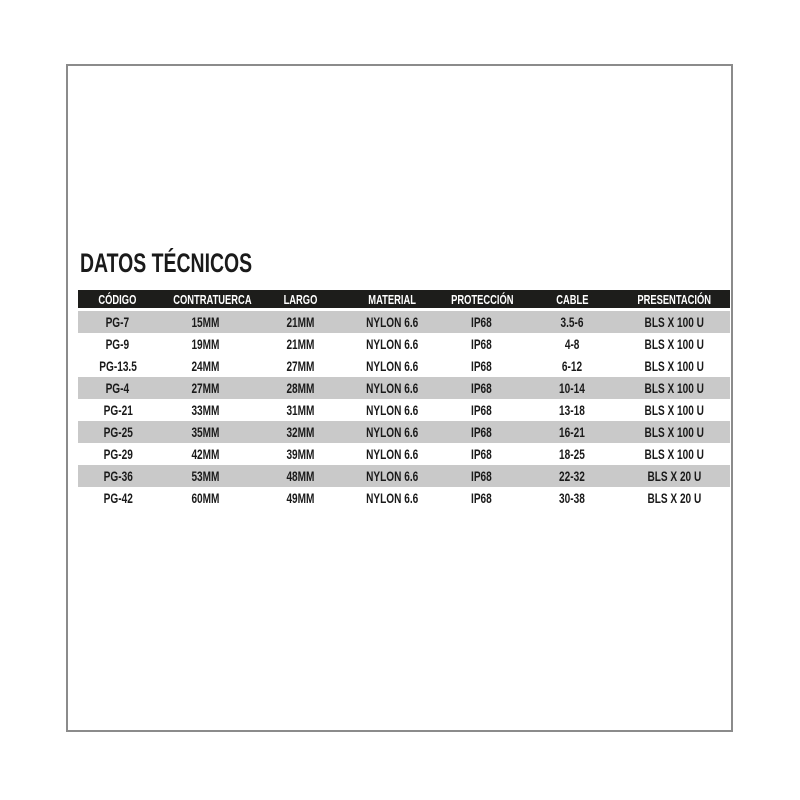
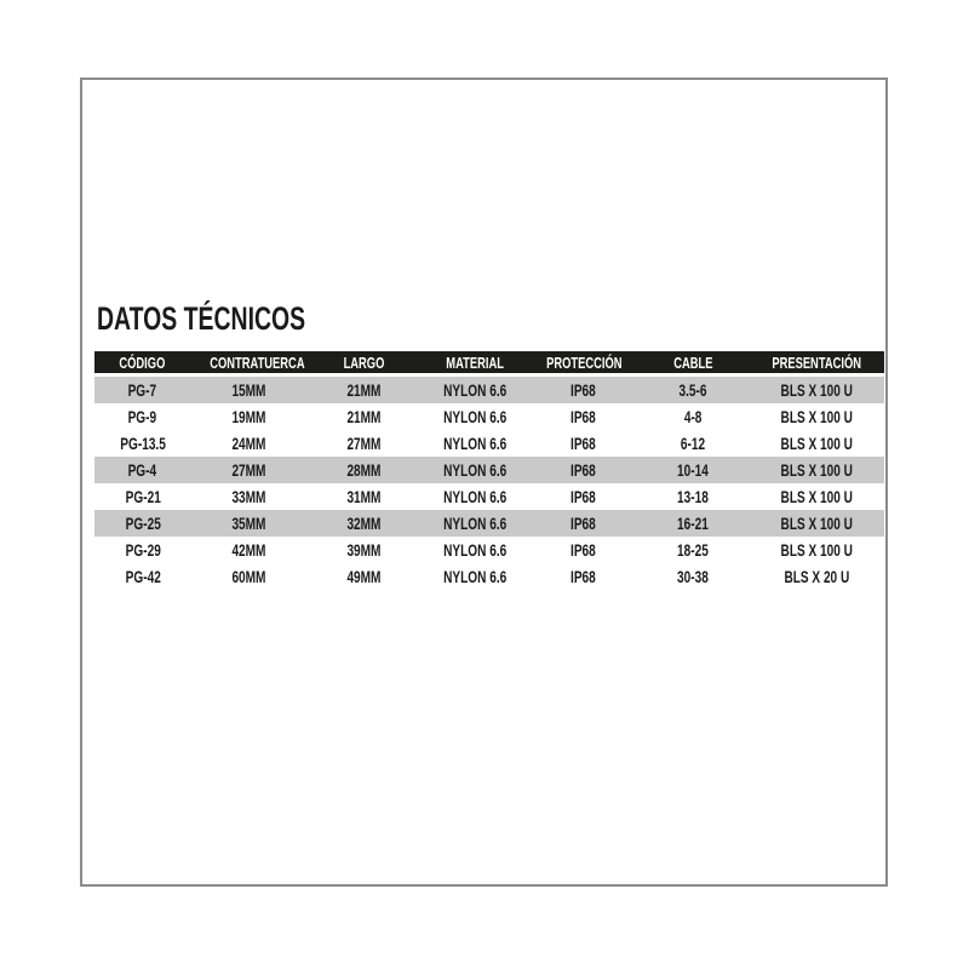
  DATOS TÉCNICOS
  CÓDIGO	CONTRATUERCA	LARGO	MATERIAL	PROTECCIÓN	CABLE	PRESENTACIÓN
  PG-7	15MM	21MM	NYLON 6.6	IP68	3.5-6	BLS X 100 U
  PG-9	19MM	21MM	NYLON 6.6	IP68	4-8	BLS X 100 U
  PG-13.5	24MM	27MM	NYLON 6.6	IP68	6-12	BLS X 100 U
  PG-4	27MM	28MM	NYLON 6.6	IP68	10-14	BLS X 100 U
  PG-21	33MM	31MM	NYLON 6.6	IP68	13-18	BLS X 100 U
  PG-25	35MM	32MM	NYLON 6.6	IP68	16-21	BLS X 100 U
  PG-29	42MM	39MM	NYLON 6.6	IP68	18-25	BLS X 100 U
- PG-36	53MM	48MM	NYLON 6.6	IP68	22-32	BLS X 20 U
  PG-42	60MM	49MM	NYLON 6.6	IP68	30-38	BLS X 20 U
